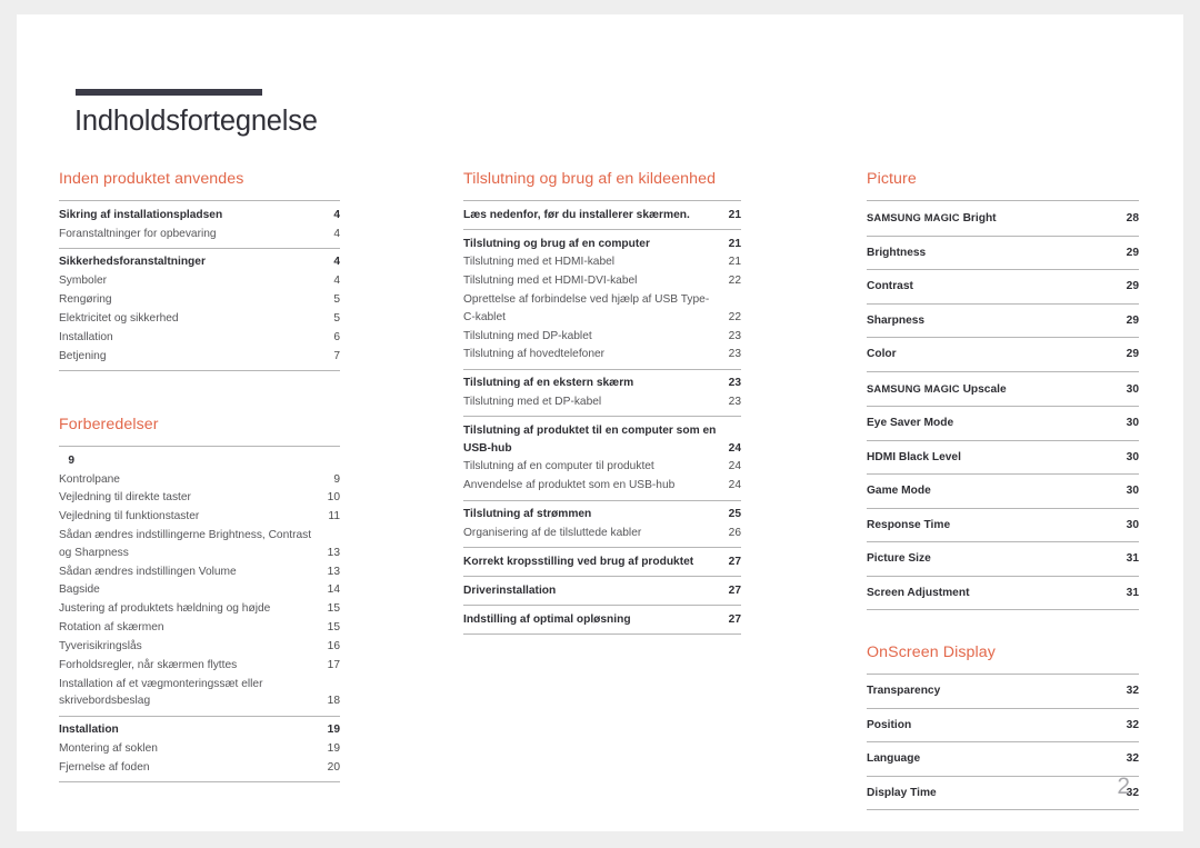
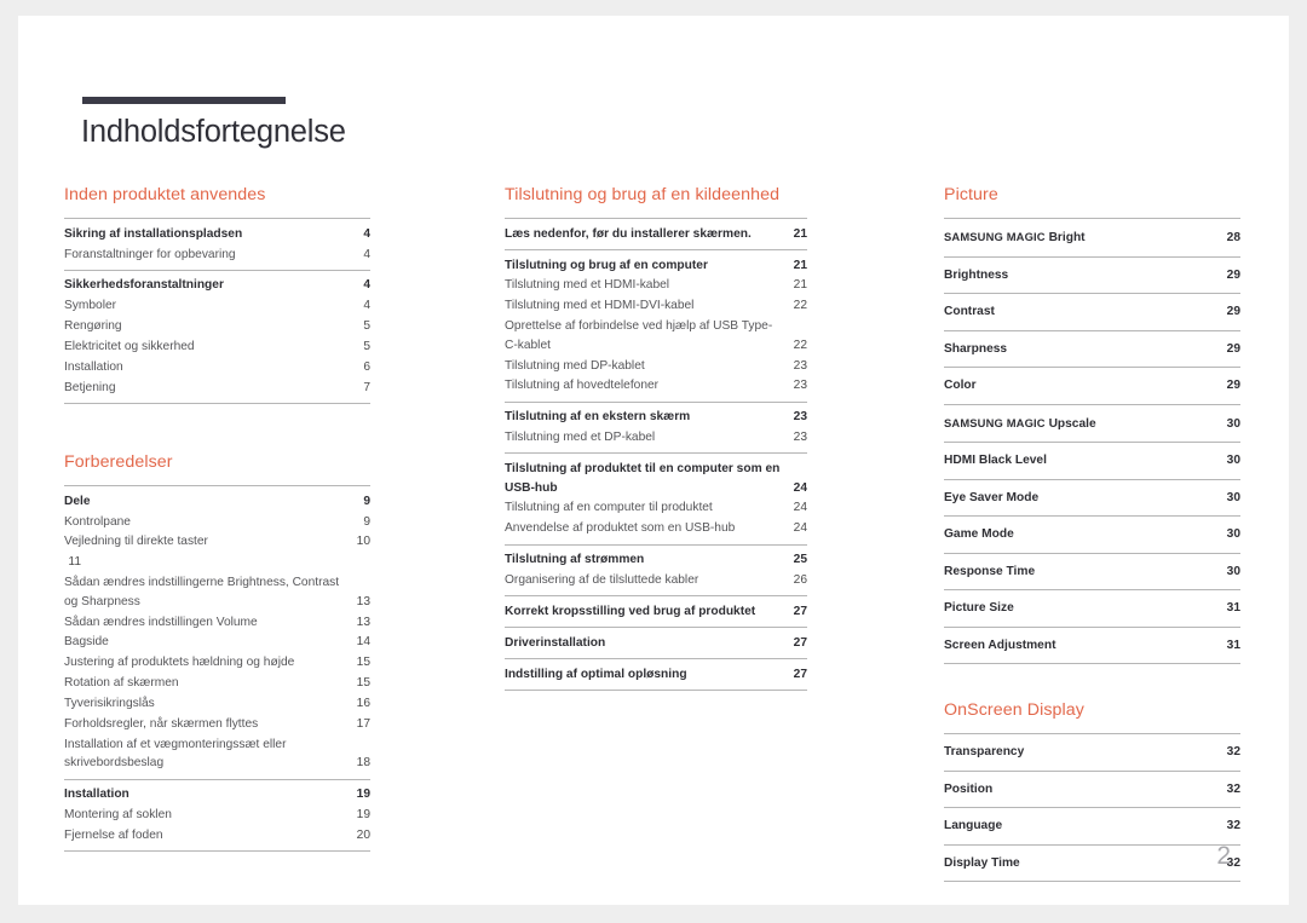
  Indholdsfortegnelse
  Inden produktet anvendes
  Sikring af installationspladsen
  4
  Foranstaltninger for opbevaring
  4
  Sikkerhedsforanstaltninger
  4
  Symboler
  4
  Rengøring
  5
  Elektricitet og sikkerhed
  5
  Installation
  6
  Betjening
  7
  Forberedelser
+ Dele
  9
  Kontrolpane
  9
  Vejledning til direkte taster
  10
- Vejledning til funktionstaster
  11
  Sådan ændres indstillingerne Brightness, Contrast og Sharpness
  13
  Sådan ændres indstillingen Volume
  13
  Bagside
  14
  Justering af produktets hældning og højde
  15
  Rotation af skærmen
  15
  Tyverisikringslås
  16
  Forholdsregler, når skærmen flyttes
  17
  Installation af et vægmonteringssæt eller skrivebordsbeslag
  18
  Installation
  19
  Montering af soklen
  19
  Fjernelse af foden
  20
  Tilslutning og brug af en kildeenhed
  Læs nedenfor, før du installerer skærmen.
  21
  Tilslutning og brug af en computer
  21
  Tilslutning med et HDMI-kabel
  21
  Tilslutning med et HDMI-DVI-kabel
  22
  Oprettelse af forbindelse ved hjælp af USB Type-C-kablet
  22
  Tilslutning med DP-kablet
  23
  Tilslutning af hovedtelefoner
  23
  Tilslutning af en ekstern skærm
  23
  Tilslutning med et DP-kabel
  23
  Tilslutning af produktet til en computer som en USB-hub
  24
  Tilslutning af en computer til produktet
  24
  Anvendelse af produktet som en USB-hub
  24
  Tilslutning af strømmen
  25
  Organisering af de tilsluttede kabler
  26
  Korrekt kropsstilling ved brug af produktet
  27
  Driverinstallation
  27
  Indstilling af optimal opløsning
  27
  Picture
  SAMSUNG MAGIC Bright
  28
  Brightness
  29
  Contrast
  29
  Sharpness
  29
  Color
  29
  SAMSUNG MAGIC Upscale
  30
- Eye Saver Mode
+ HDMI Black Level
  30
- HDMI Black Level
+ Eye Saver Mode
  30
  Game Mode
  30
  Response Time
  30
  Picture Size
  31
  Screen Adjustment
  31
  OnScreen Display
  Transparency
  32
  Position
  32
  Language
  32
  Display Time
  32
  2
